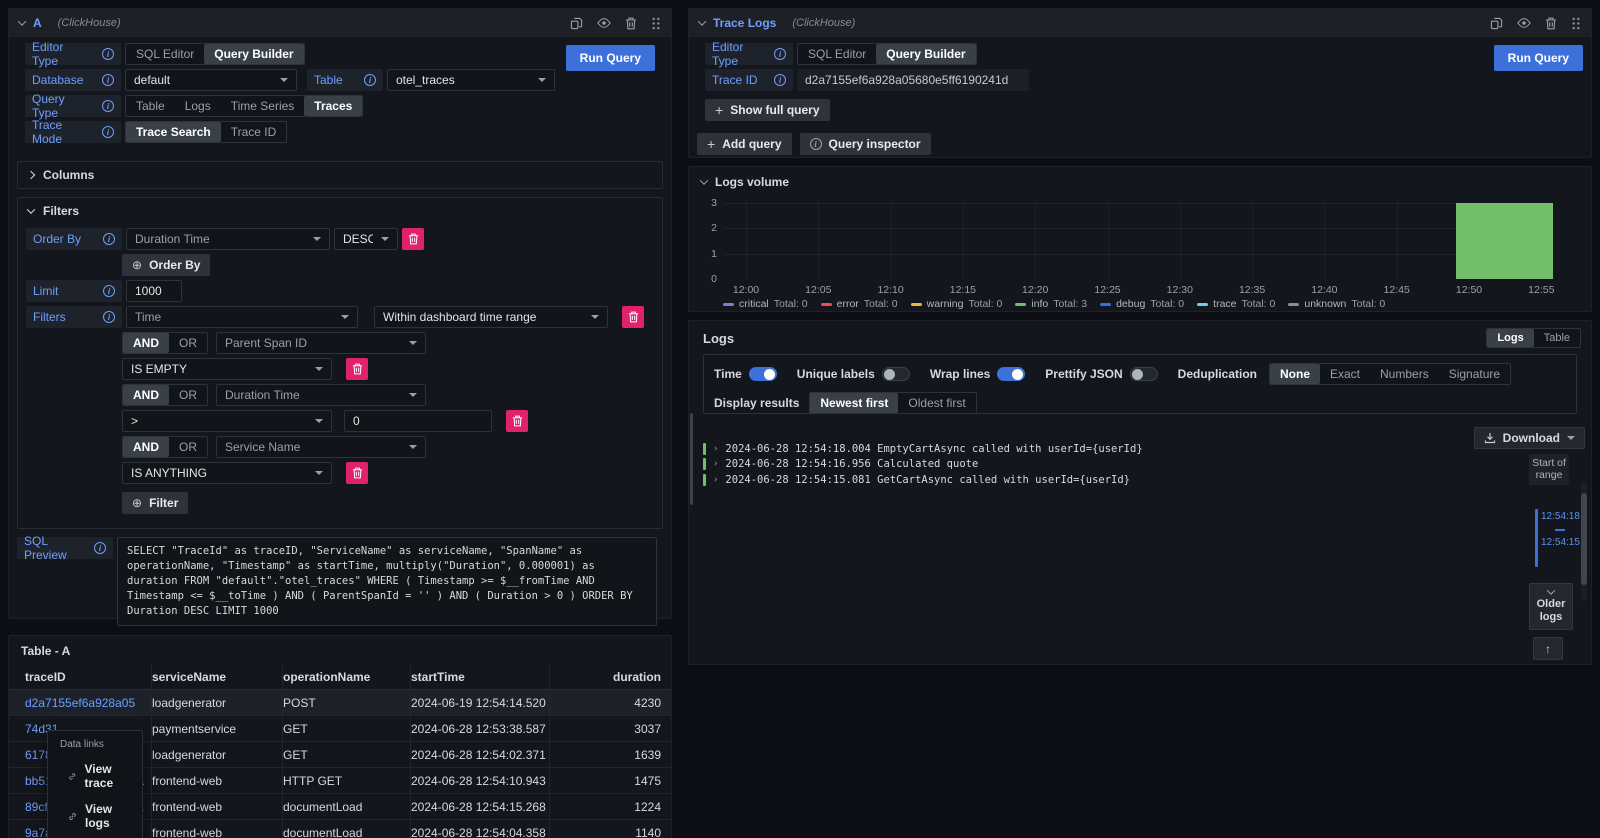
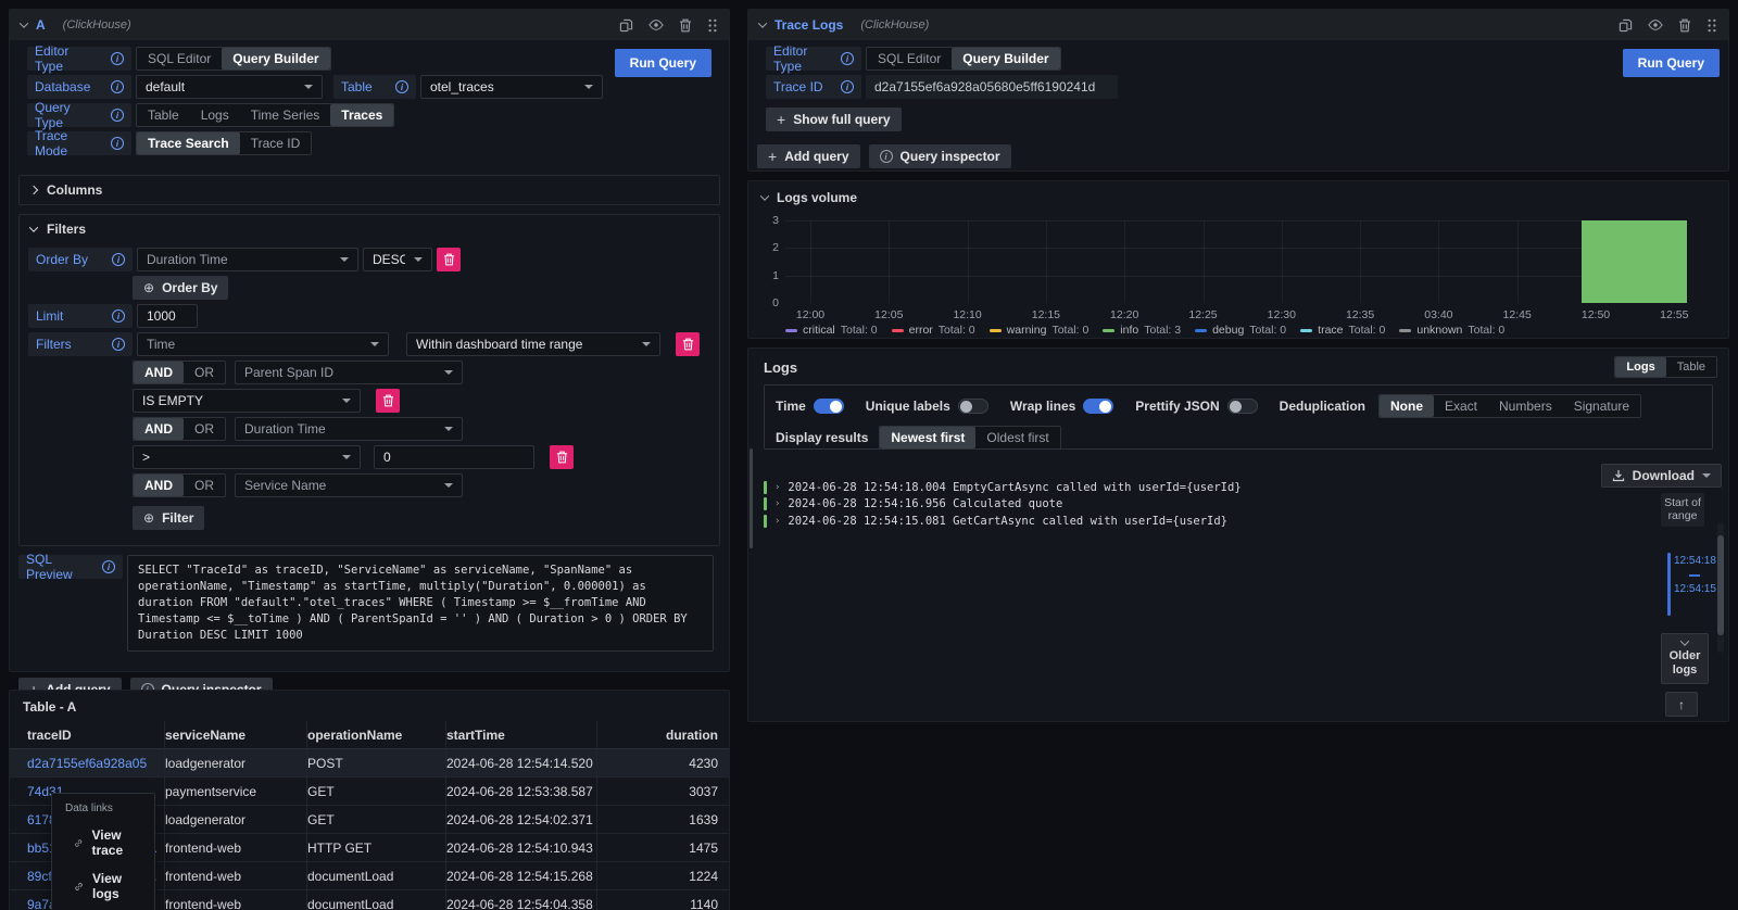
  A
  (ClickHouse)
  Run Query
  Editor Type
  SQL Editor
  Query Builder
  Database
  default
  Table
  otel_traces
  Query Type
  Table
  Logs
  Time Series
  Traces
  Trace Mode
  Trace Search
  Trace ID
  Columns
  Filters
  Order By
  Duration Time
  DESC
  Order By
  Limit
  1000
  Filters
  Time
  Within dashboard time range
  AND
  OR
  Parent Span ID
  IS EMPTY
  AND
  OR
  Duration Time
  >
  0
  AND
  OR
  Service Name
- IS ANYTHING
  Filter
  SQL Preview
  SELECT "TraceId" as traceID, "ServiceName" as serviceName, "SpanName" as operationName, "Timestamp" as startTime, multiply("Duration", 0.000001) as duration FROM "default"."otel_traces" WHERE ( Timestamp >= $__fromTime AND Timestamp <= $__toTime ) AND ( ParentSpanId = '' ) AND ( Duration > 0 ) ORDER BY Duration DESC LIMIT 1000
  Table - A
  traceID
  serviceName
  operationName
  startTime
  duration
  d2a7155ef6a928a05
  loadgenerator
  POST
- 2024-06-19 12:54:14.520
+ 2024-06-28 12:54:14.520
  4230
  74d31
  paymentservice
  GET
  2024-06-28 12:53:38.587
  3037
  loadgenerator
  GET
  2024-06-28 12:54:02.371
  1639
  frontend-web
  HTTP GET
  2024-06-28 12:54:10.943
  1475
  frontend-web
  documentLoad
  2024-06-28 12:54:15.268
  1224
  frontend-web
  documentLoad
  2024-06-28 12:54:04.358
  1140
  Data links
  View trace
  View logs
  Trace Logs
  (ClickHouse)
  Run Query
  Editor Type
  SQL Editor
  Query Builder
  Trace ID
  d2a7155ef6a928a05680e5ff6190241d
  Show full query
  Add query
  Query inspector
  Logs volume
  0
  1
  2
  3
  12:00
  12:05
  12:10
  12:15
  12:20
  12:25
  12:30
  12:35
- 12:40
+ 03:40
  12:45
  12:50
  12:55
  critical
  Total: 0
  error
  Total: 0
  warning
  Total: 0
  info
  Total: 3
  debug
  Total: 0
  trace
  Total: 0
  unknown
  Total: 0
  Logs
  Logs
  Table
  Time
  Unique labels
  Wrap lines
  Prettify JSON
  Deduplication
  None
  Exact
  Numbers
  Signature
  Display results
  Newest first
  Oldest first
  Download
  ›
  2024-06-28 12:54:18.004 EmptyCartAsync called with userId={userId}
  ›
  2024-06-28 12:54:16.956 Calculated quote
  ›
  2024-06-28 12:54:15.081 GetCartAsync called with userId={userId}
  Start of range
  12:54:18
  12:54:15
  Older logs
